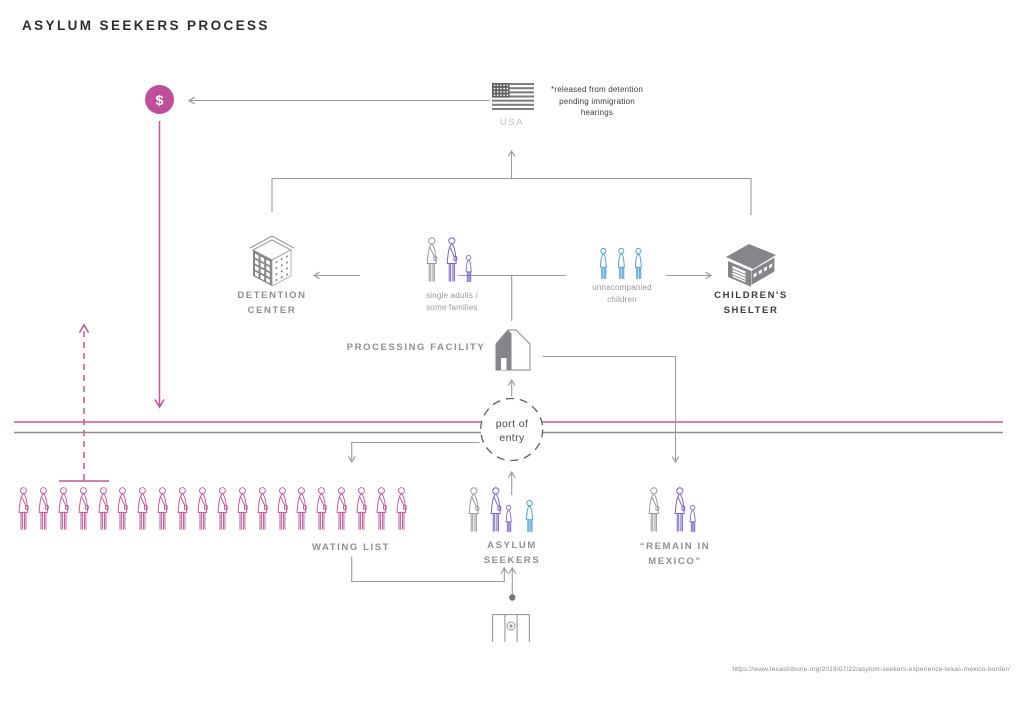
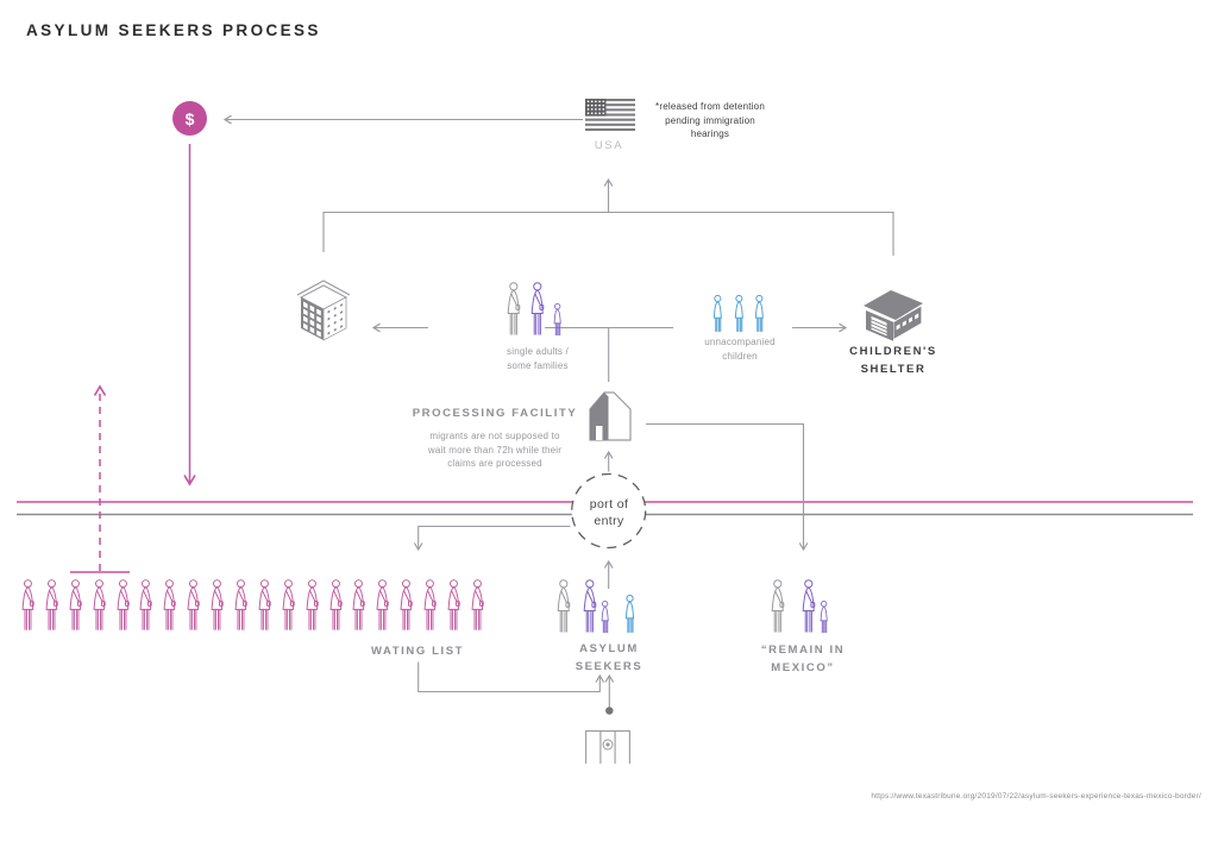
  ASYLUM SEEKERS PROCESS
  $
  USA
  *released from detention
  pending immigration
  hearings
- DETENTION
- CENTER
  single adults /
  some families
  unnacompanied
  children
  CHILDREN'S
  SHELTER
  PROCESSING FACILITY
+ migrants are not supposed to
+ wait more than 72h while their
+ claims are processed
  port of
  entry
  WATING LIST
  ASYLUM
  SEEKERS
  “REMAIN IN
  MEXICO”
